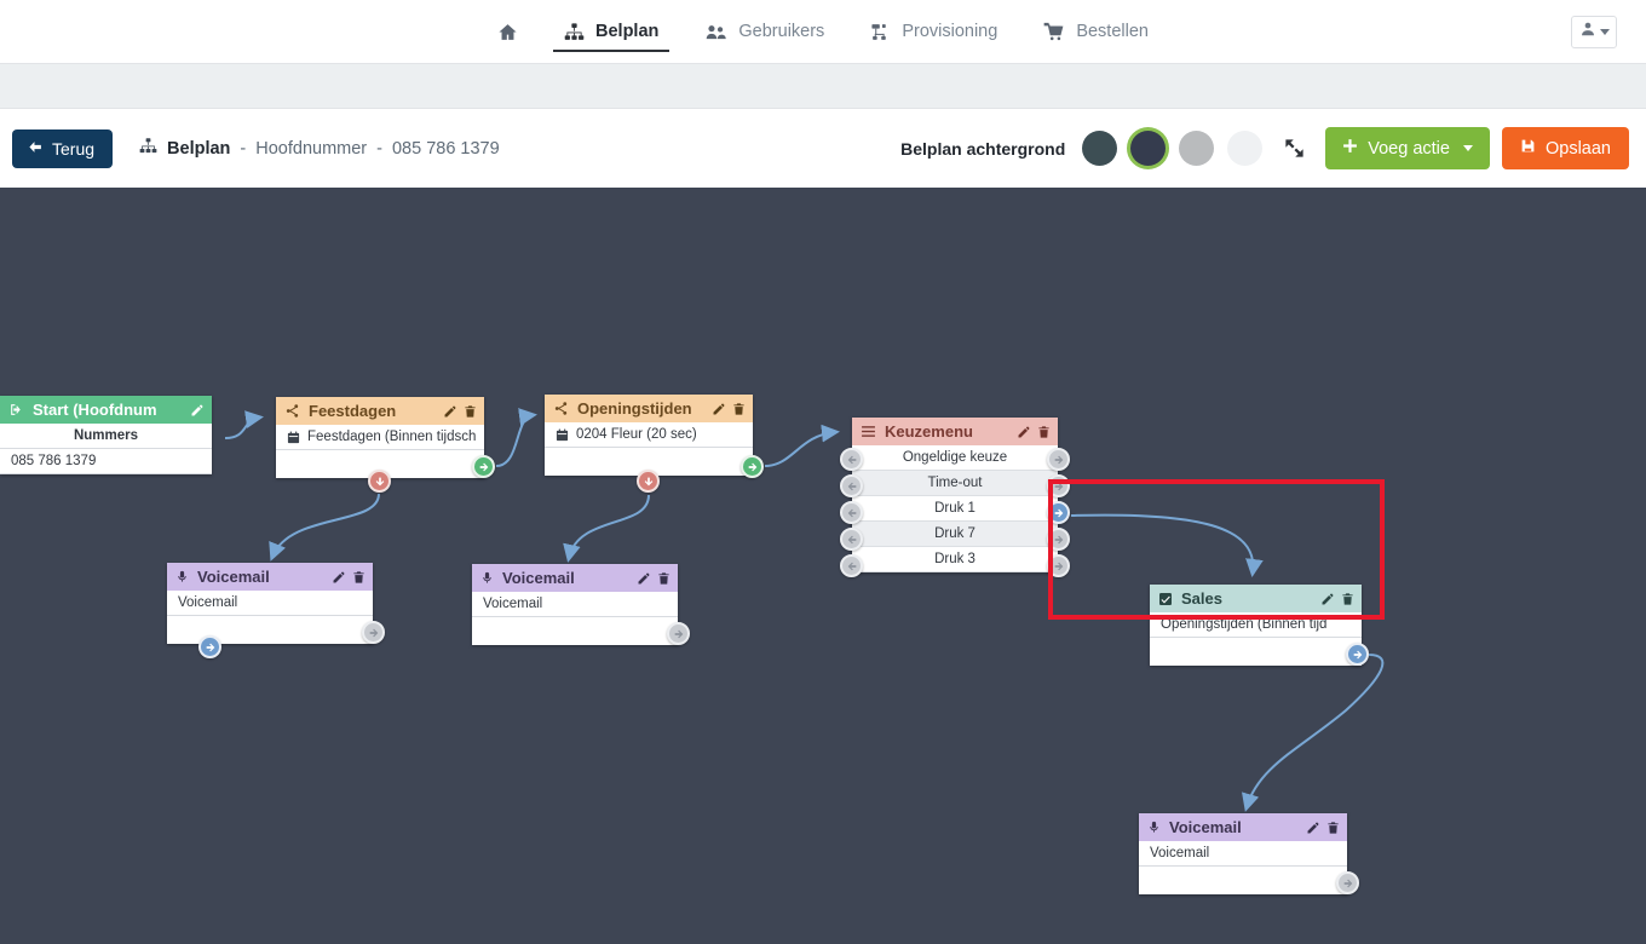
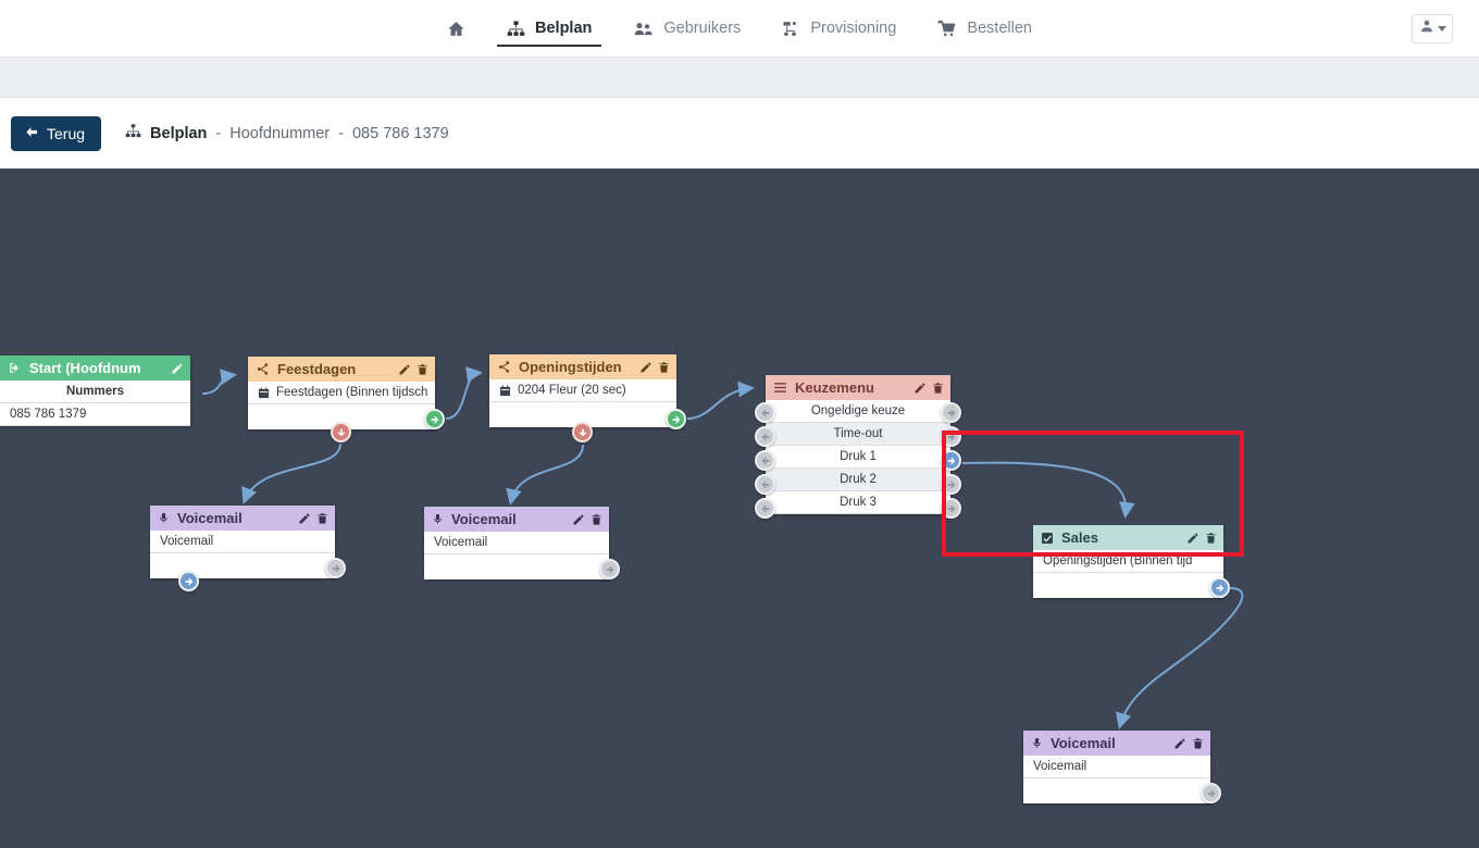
  Belplan
  Gebruikers
  Provisioning
  Bestellen
  Terug
  Belplan
  -
  Hoofdnummer
  -
  085 786 1379
- Belplan achtergrond
- Voeg actie
- Opslaan
  Start (Hoofdnum
  Nummers
  085 786 1379
  Feestdagen
  Feestdagen (Binnen tijdsch
  Openingstijden
  0204 Fleur (20 sec)
  Keuzemenu
  Ongeldige keuze
  Time-out
  Druk 1
- Druk 7
+ Druk 2
  Druk 3
  Voicemail
  Voicemail
  Voicemail
  Voicemail
  Sales
  Openingstijden (Binnen tijd
  Voicemail
  Voicemail
